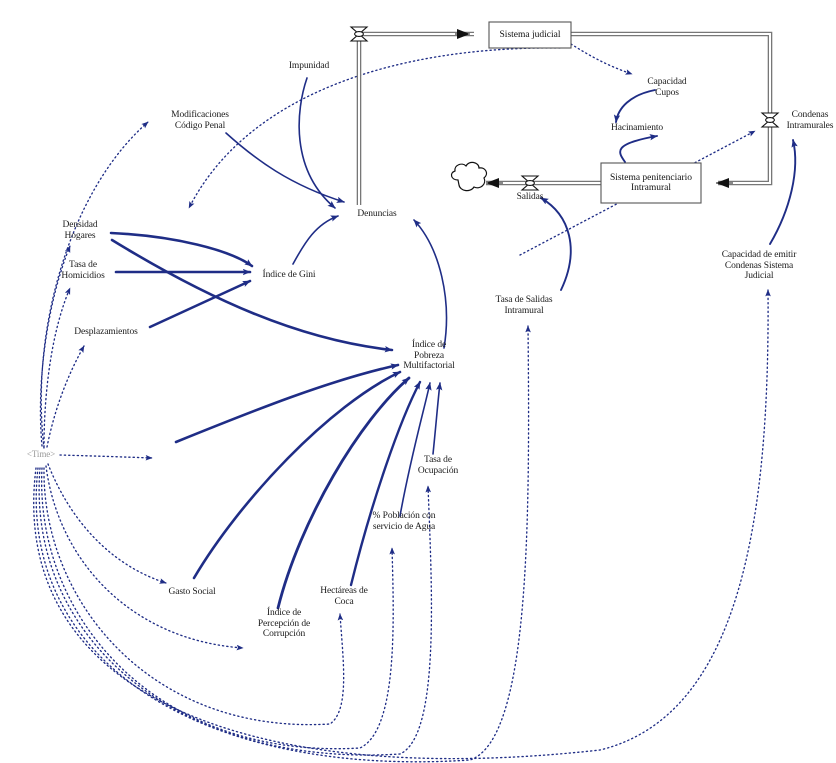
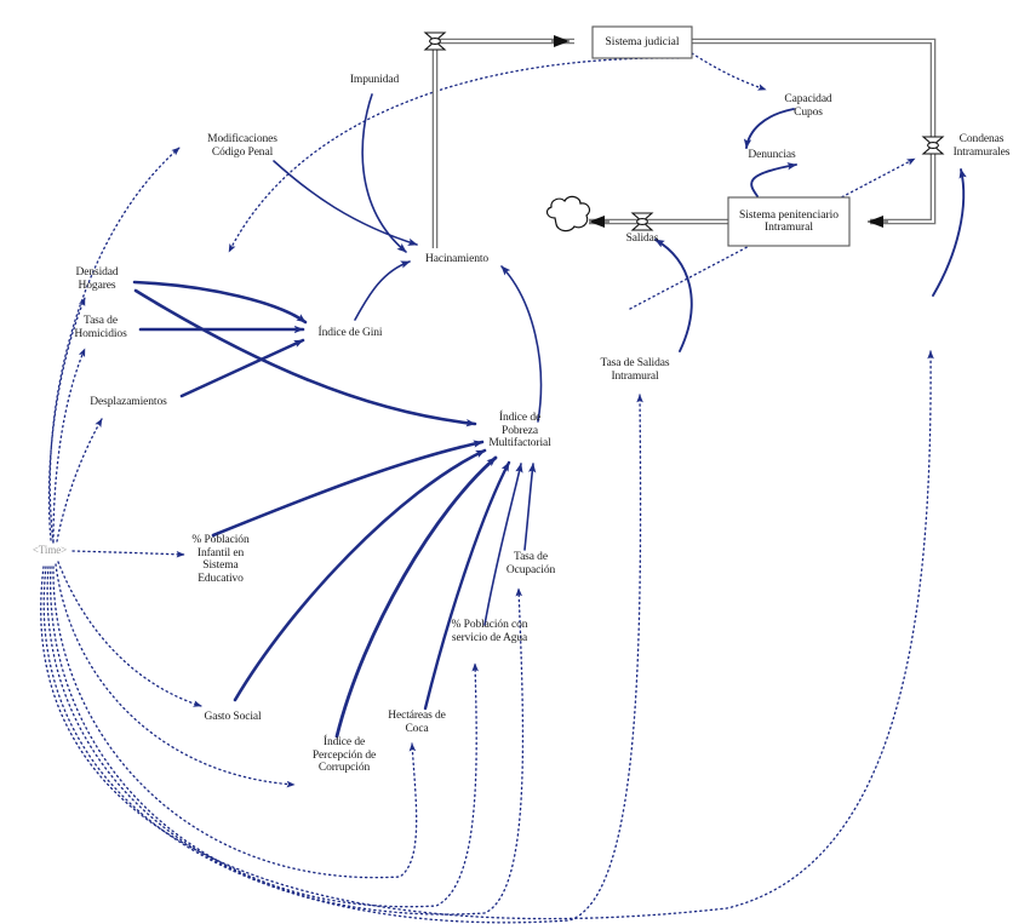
  Sistema judicial
  Sistema penitenciario
  Intramural
  Salidas
  Impunidad
  Modificaciones
  Código Penal
  Densidad
  Hogares
  Tasa de
  Homicidios
  Desplazamientos
- Denuncias
+ Hacinamiento
  Índice de Gini
  Capacidad
  Cupos
- Hacinamiento
+ Denuncias
  Condenas
  Intramurales
- Capacidad de emitir
- Condenas Sistema
- Judicial
  Tasa de Salidas
  Intramural
  Índice de
  Pobreza
  Multifactorial
+ % Población
+ Infantil en
+ Sistema
+ Educativo
  Tasa de
  Ocupación
  % Población con
  servicio de Agua
  Gasto Social
  Hectáreas de
  Coca
  Índice de
  Percepción de
  Corrupción
  <Time>
